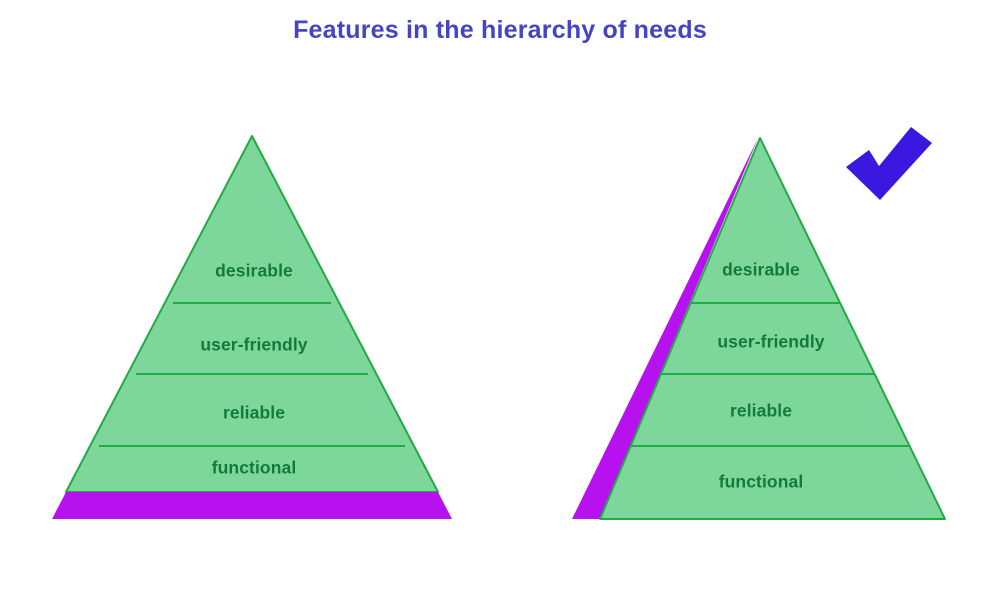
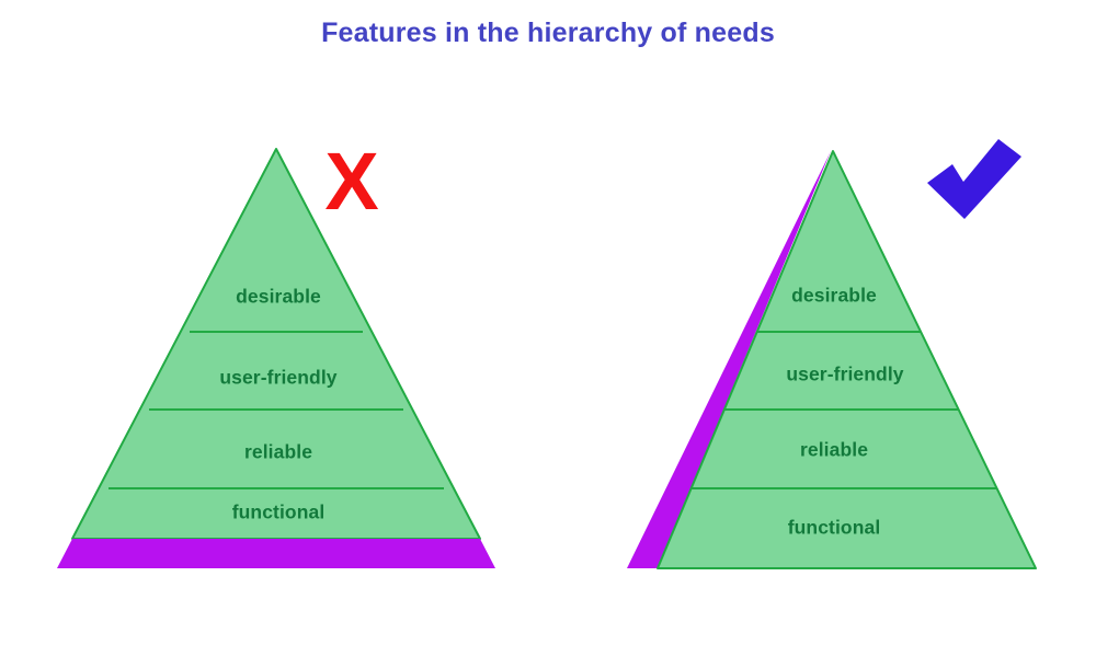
  Features in the hierarchy of needs
  desirable
  user-friendly
  reliable
  functional
  desirable
  user-friendly
  reliable
  functional
+ X
